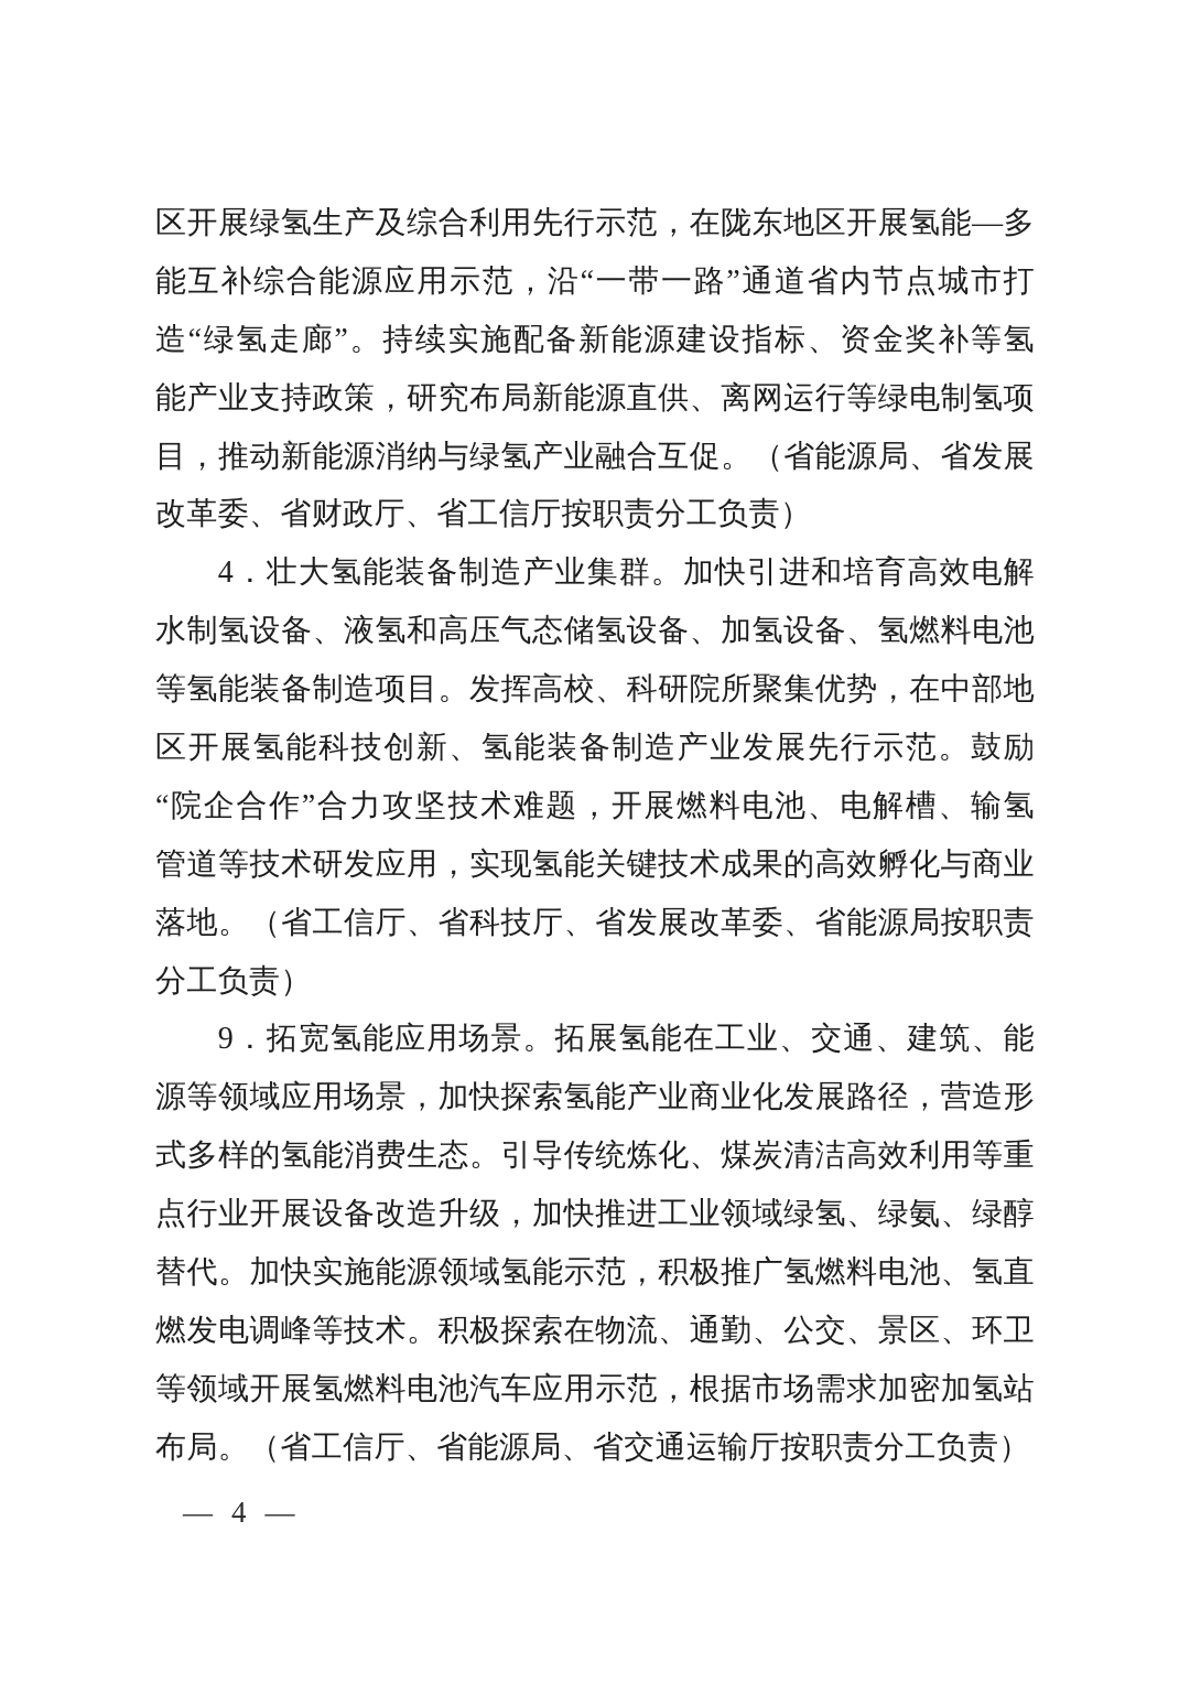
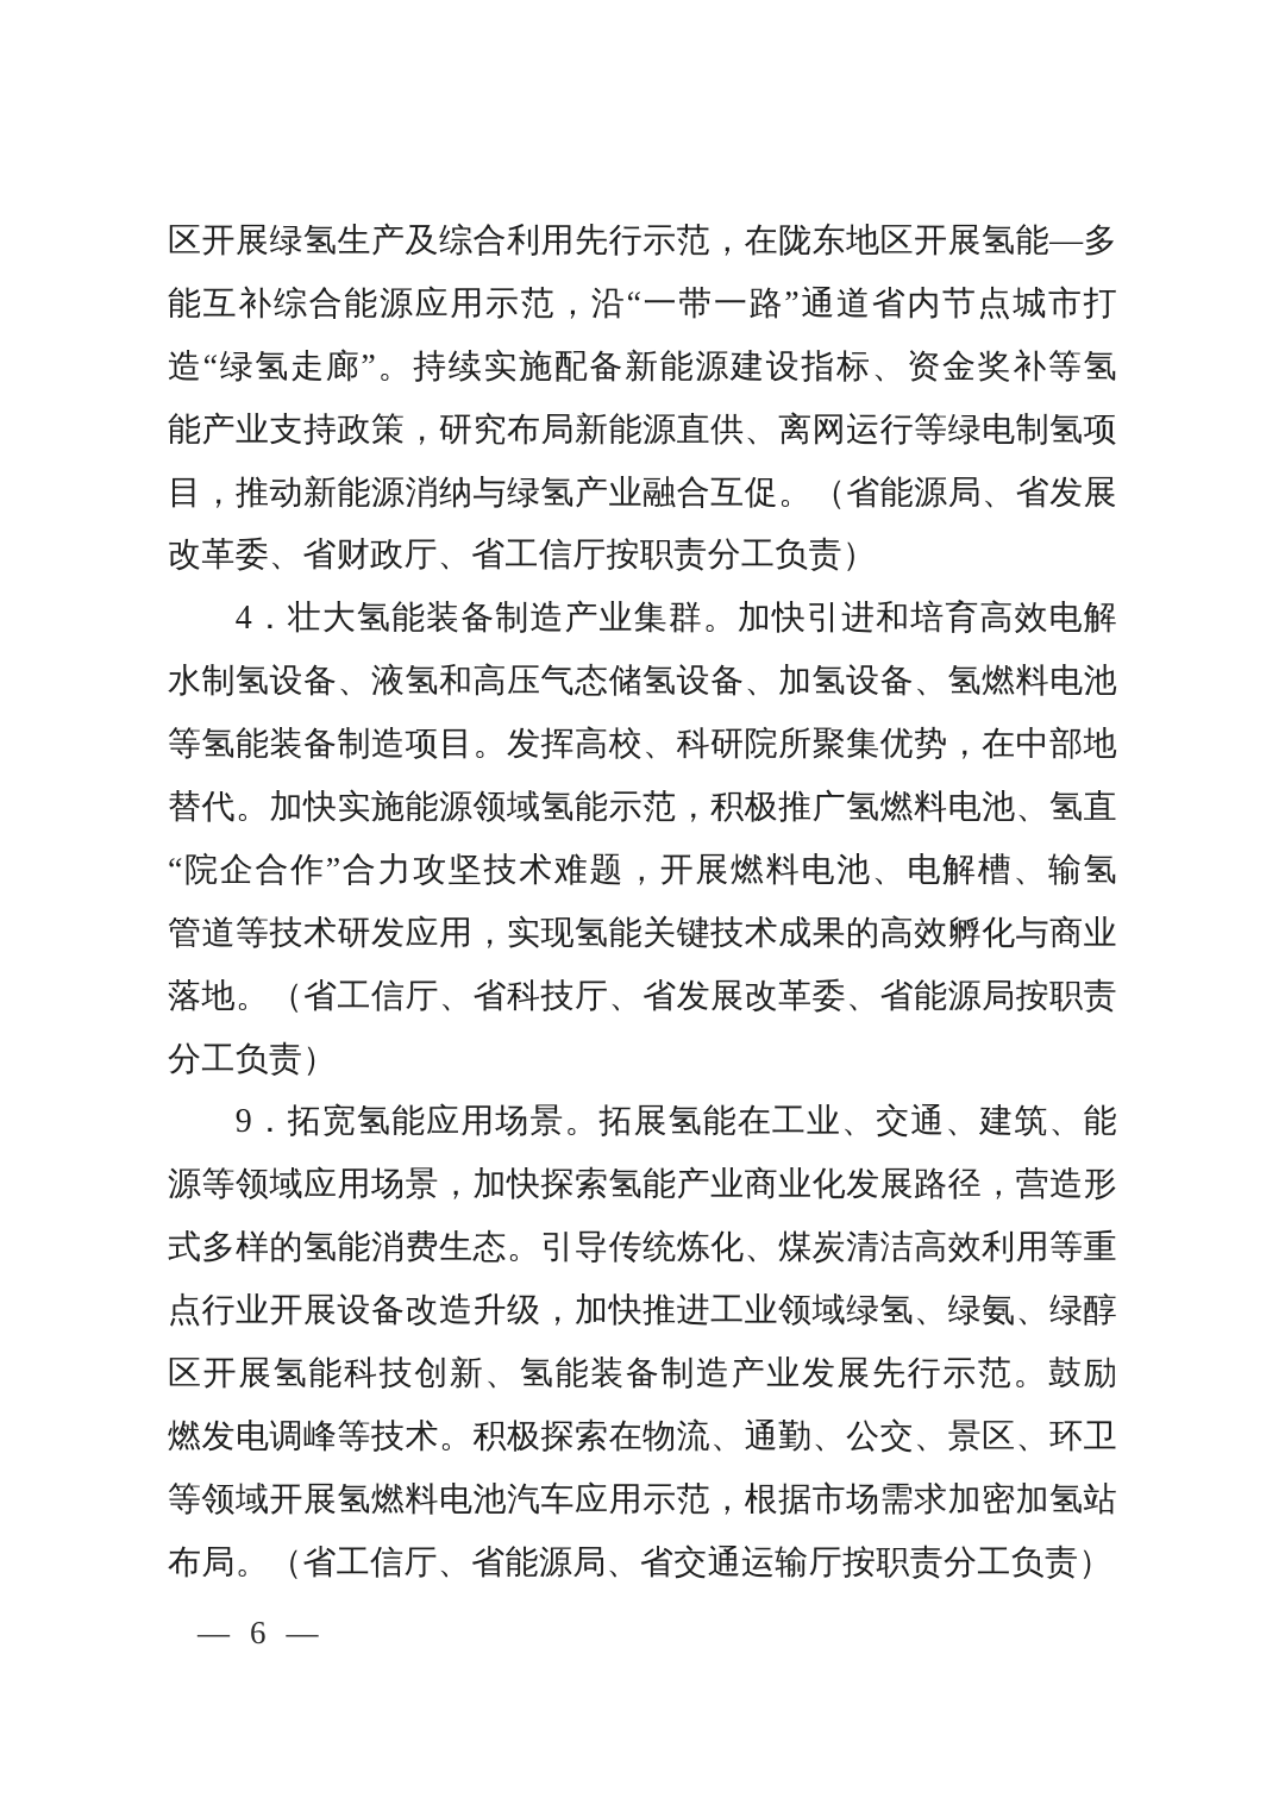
  区开展绿氢生产及综合利用先行示范，在陇东地区开展氢能—多
  能互补综合能源应用示范，沿“一带一路”通道省内节点城市打
  造“绿氢走廊”。持续实施配备新能源建设指标、资金奖补等氢
  能产业支持政策，研究布局新能源直供、离网运行等绿电制氢项
  目，推动新能源消纳与绿氢产业融合互促。（省能源局、省发展
  改革委、省财政厅、省工信厅按职责分工负责）
  4．壮大氢能装备制造产业集群。加快引进和培育高效电解
  水制氢设备、液氢和高压气态储氢设备、加氢设备、氢燃料电池
  等氢能装备制造项目。发挥高校、科研院所聚集优势，在中部地
- 区开展氢能科技创新、氢能装备制造产业发展先行示范。鼓励
+ 替代。加快实施能源领域氢能示范，积极推广氢燃料电池、氢直
  “院企合作”合力攻坚技术难题，开展燃料电池、电解槽、输氢
  管道等技术研发应用，实现氢能关键技术成果的高效孵化与商业
  落地。（省工信厅、省科技厅、省发展改革委、省能源局按职责
  分工负责）
  9．拓宽氢能应用场景。拓展氢能在工业、交通、建筑、能
  源等领域应用场景，加快探索氢能产业商业化发展路径，营造形
  式多样的氢能消费生态。引导传统炼化、煤炭清洁高效利用等重
  点行业开展设备改造升级，加快推进工业领域绿氢、绿氨、绿醇
- 替代。加快实施能源领域氢能示范，积极推广氢燃料电池、氢直
+ 区开展氢能科技创新、氢能装备制造产业发展先行示范。鼓励
  燃发电调峰等技术。积极探索在物流、通勤、公交、景区、环卫
  等领域开展氢燃料电池汽车应用示范，根据市场需求加密加氢站
  布局。（省工信厅、省能源局、省交通运输厅按职责分工负责）
  —
- 4
+ 6
  —
